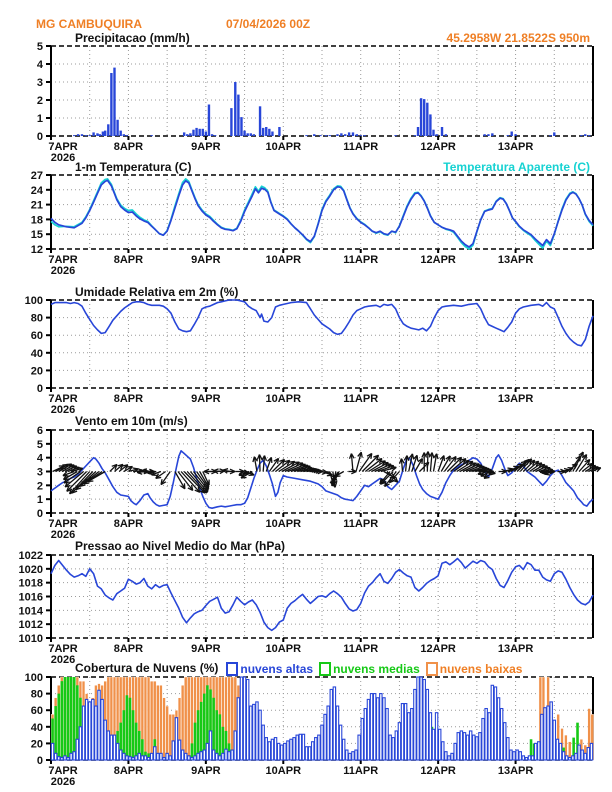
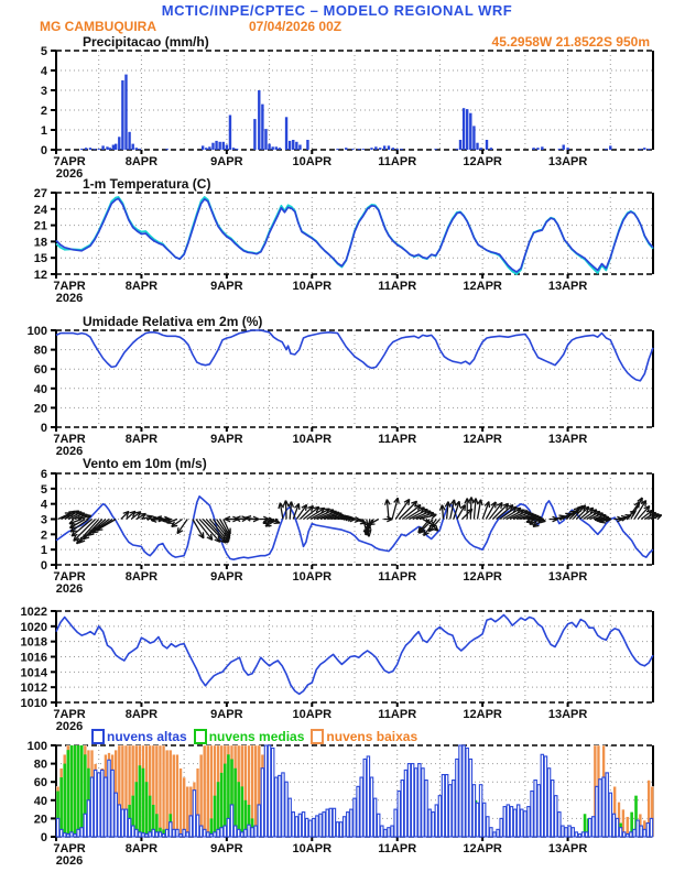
  0
  1
  2
  3
  4
  5
  7APR
  2026
  8APR
  9APR
  10APR
  11APR
  12APR
  13APR
  12
  15
  18
  21
  24
  27
  7APR
  2026
  8APR
  9APR
  10APR
  11APR
  12APR
  13APR
  0
  20
  40
  60
  80
  100
  7APR
  2026
  8APR
  9APR
  10APR
  11APR
  12APR
  13APR
  0
  1
  2
  3
  4
  5
  6
  7APR
  2026
  8APR
  9APR
  10APR
  11APR
  12APR
  13APR
  1010
  1012
  1014
  1016
  1018
  1020
  1022
  7APR
  2026
  8APR
  9APR
  10APR
  11APR
  12APR
  13APR
  0
  20
  40
  60
  80
  100
  7APR
  2026
  8APR
  9APR
  10APR
  11APR
  12APR
  13APR
+ MCTIC/INPE/CPTEC – MODELO REGIONAL WRF
  MG CAMBUQUIRA
  07/04/2026 00Z
  45.2958W 21.8522S 950m
  Precipitacao (mm/h)
  1-m Temperatura (C)
- Temperatura Aparente (C)
  Umidade Relativa em 2m (%)
  Vento em 10m (m/s)
- Pressao ao Nivel Medio do Mar (hPa)
- Cobertura de Nuvens (%)
  nuvens altas
  nuvens medias
  nuvens baixas
